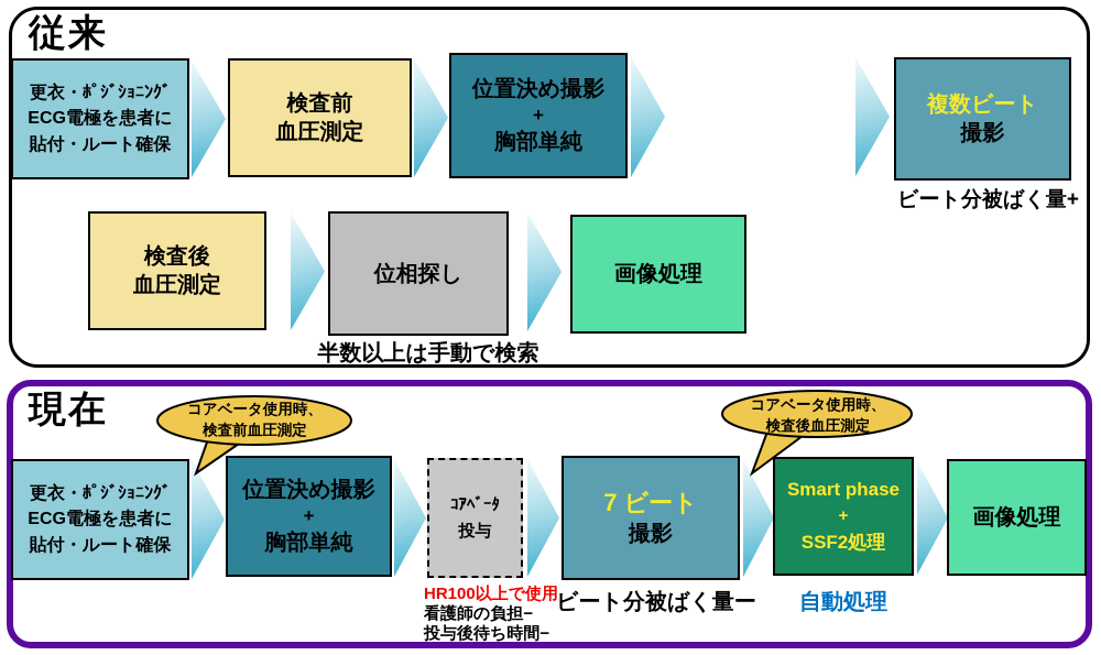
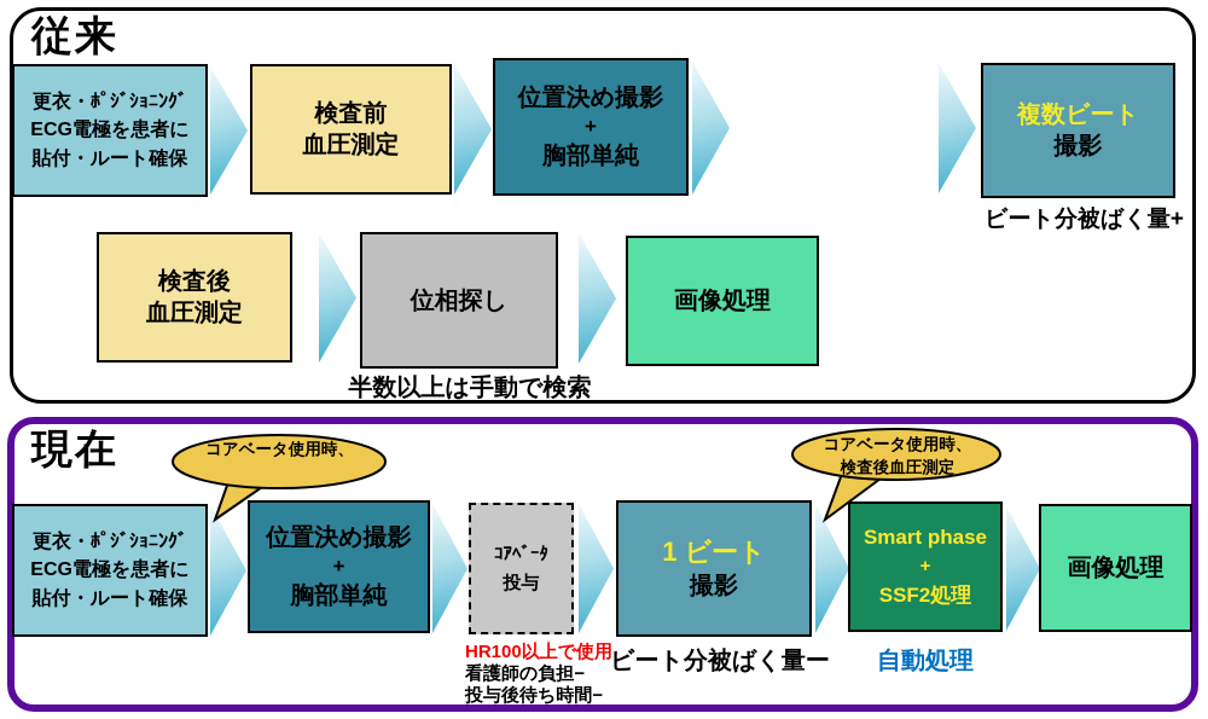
  従来
  更衣・ﾎﾟｼﾞｼｮﾆﾝｸﾞ
  ECG電極を患者に
  貼付・ルート確保
  検査前
  血圧測定
  位置決め撮影
  +
  胸部単純
  複数ビート
  撮影
  ビート分被ばく量+
  検査後
  血圧測定
  位相探し
  半数以上は手動で検索
  画像処理
  現在
  コアベータ使用時、
- 検査前血圧測定
  コアベータ使用時、
  検査後血圧測定
  更衣・ﾎﾟｼﾞｼｮﾆﾝｸﾞ
  ECG電極を患者に
  貼付・ルート確保
  位置決め撮影
  +
  胸部単純
  ｺｱﾍﾞｰﾀ
  投与
- 7 ビート
+ 1 ビート
  撮影
  Smart phase
  +
  SSF2処理
  画像処理
  HR100以上で使用
  看護師の負担−
  投与後待ち時間−
  ビート分被ばく量ー
  自動処理
